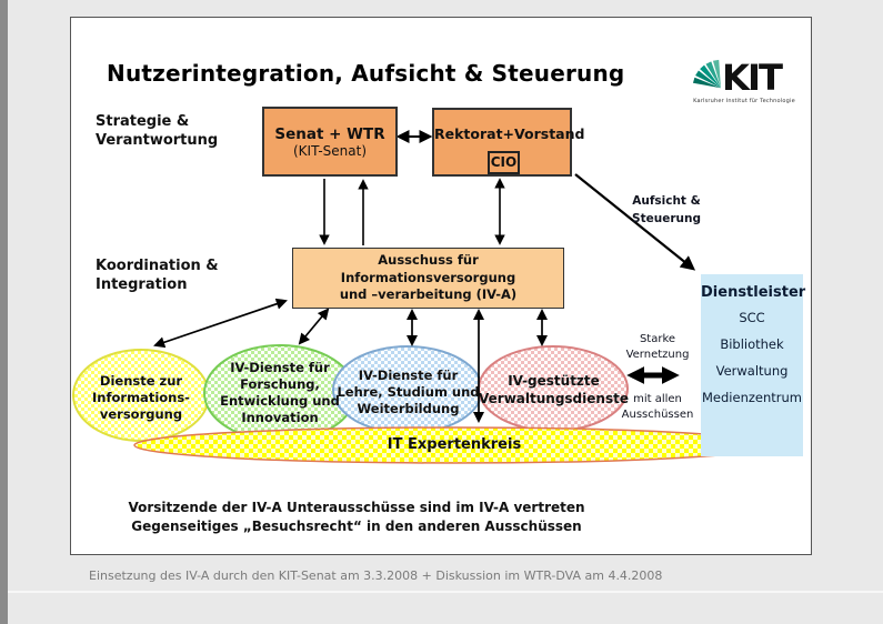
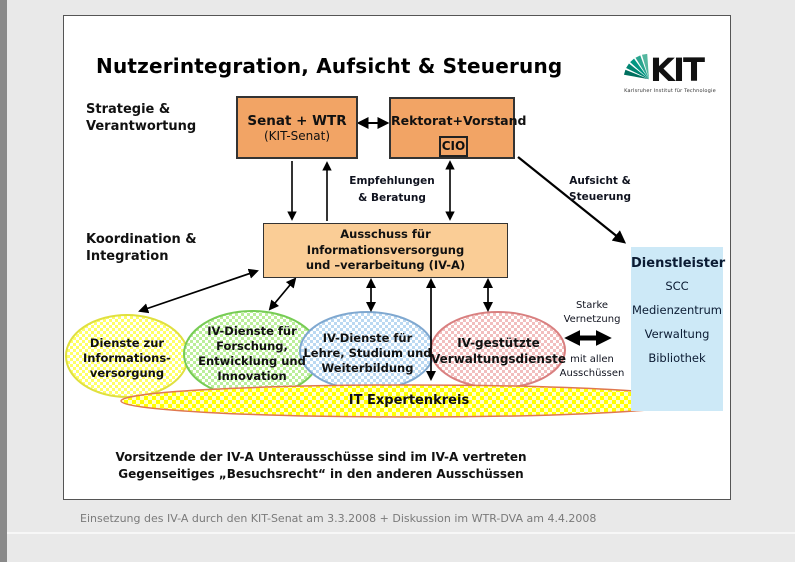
  Nutzerintegration, Aufsicht & Steuerung
  KIT
  Strategie &
  Verantwortung
  Koordination &
  Integration
  Senat + WTR
  (KIT-Senat)
  Rektorat+Vorstand
  CIO
  Ausschuss für Informationsversorgung
  und –verarbeitung (IV-A)
  Dienstleister
  SCC
- Bibliothek
+ Medienzentrum
  Verwaltung
- Medienzentrum
+ Bibliothek
+ Empfehlungen
+ & Beratung
  Aufsicht &
  Steuerung
  Starke
  Vernetzung
  mit allen
  Ausschüssen
  Dienste zur
  Informations-
  versorgung
  IV-Dienste für
  Forschung,
  Entwicklung und
  Innovation
  IV-Dienste für
  Lehre, Studium und
  Weiterbildung
  IV-gestützte
  Verwaltungsdienste
  IT Expertenkreis
  Vorsitzende der IV-A Unterausschüsse sind im IV-A vertreten
  Gegenseitiges „Besuchsrecht“ in den anderen Ausschüssen
  Einsetzung des IV-A durch den KIT-Senat am 3.3.2008 + Diskussion im WTR-DVA am 4.4.2008
